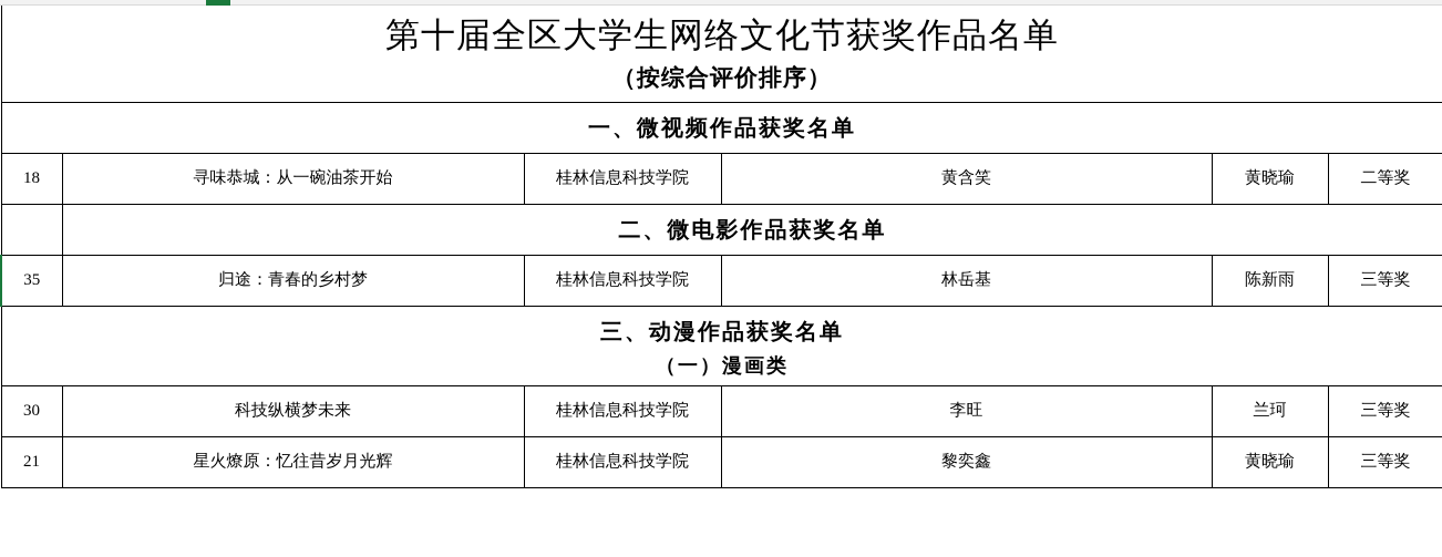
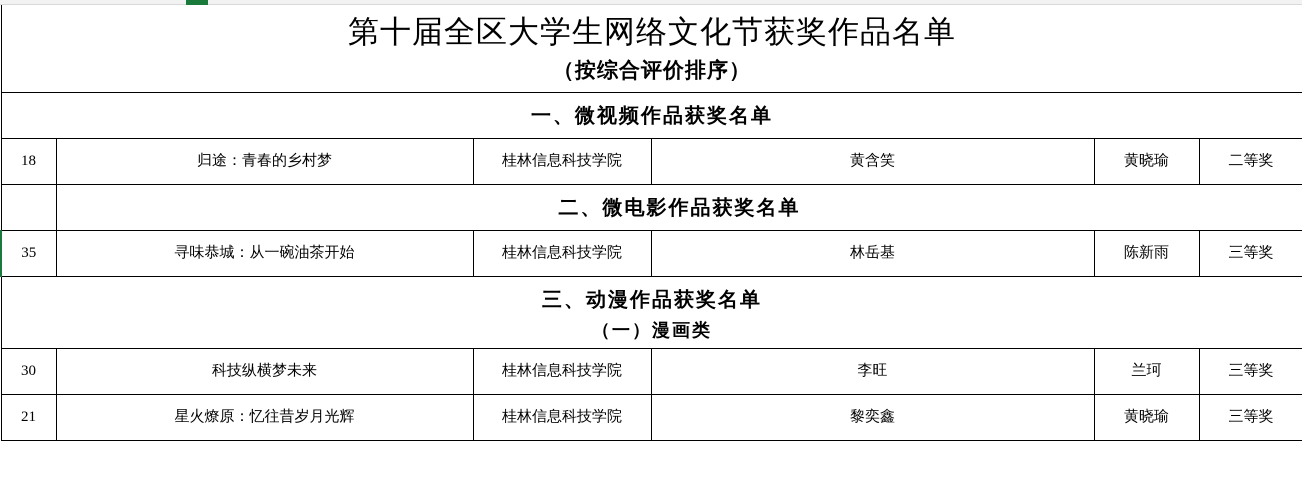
  第十届全区大学生网络文化节获奖作品名单 （按综合评价排序）
  一、微视频作品获奖名单
- 18	寻味恭城：从一碗油茶开始	桂林信息科技学院	黄含笑	黄晓瑜	二等奖
+ 18	归途：青春的乡村梦	桂林信息科技学院	黄含笑	黄晓瑜	二等奖
  	二、微电影作品获奖名单
- 35	归途：青春的乡村梦	桂林信息科技学院	林岳基	陈新雨	三等奖
+ 35	寻味恭城：从一碗油茶开始	桂林信息科技学院	林岳基	陈新雨	三等奖
  三、动漫作品获奖名单 （一）漫画类
  30	科技纵横梦未来	桂林信息科技学院	李旺	兰珂	三等奖
  21	星火燎原：忆往昔岁月光辉	桂林信息科技学院	黎奕鑫	黄晓瑜	三等奖
